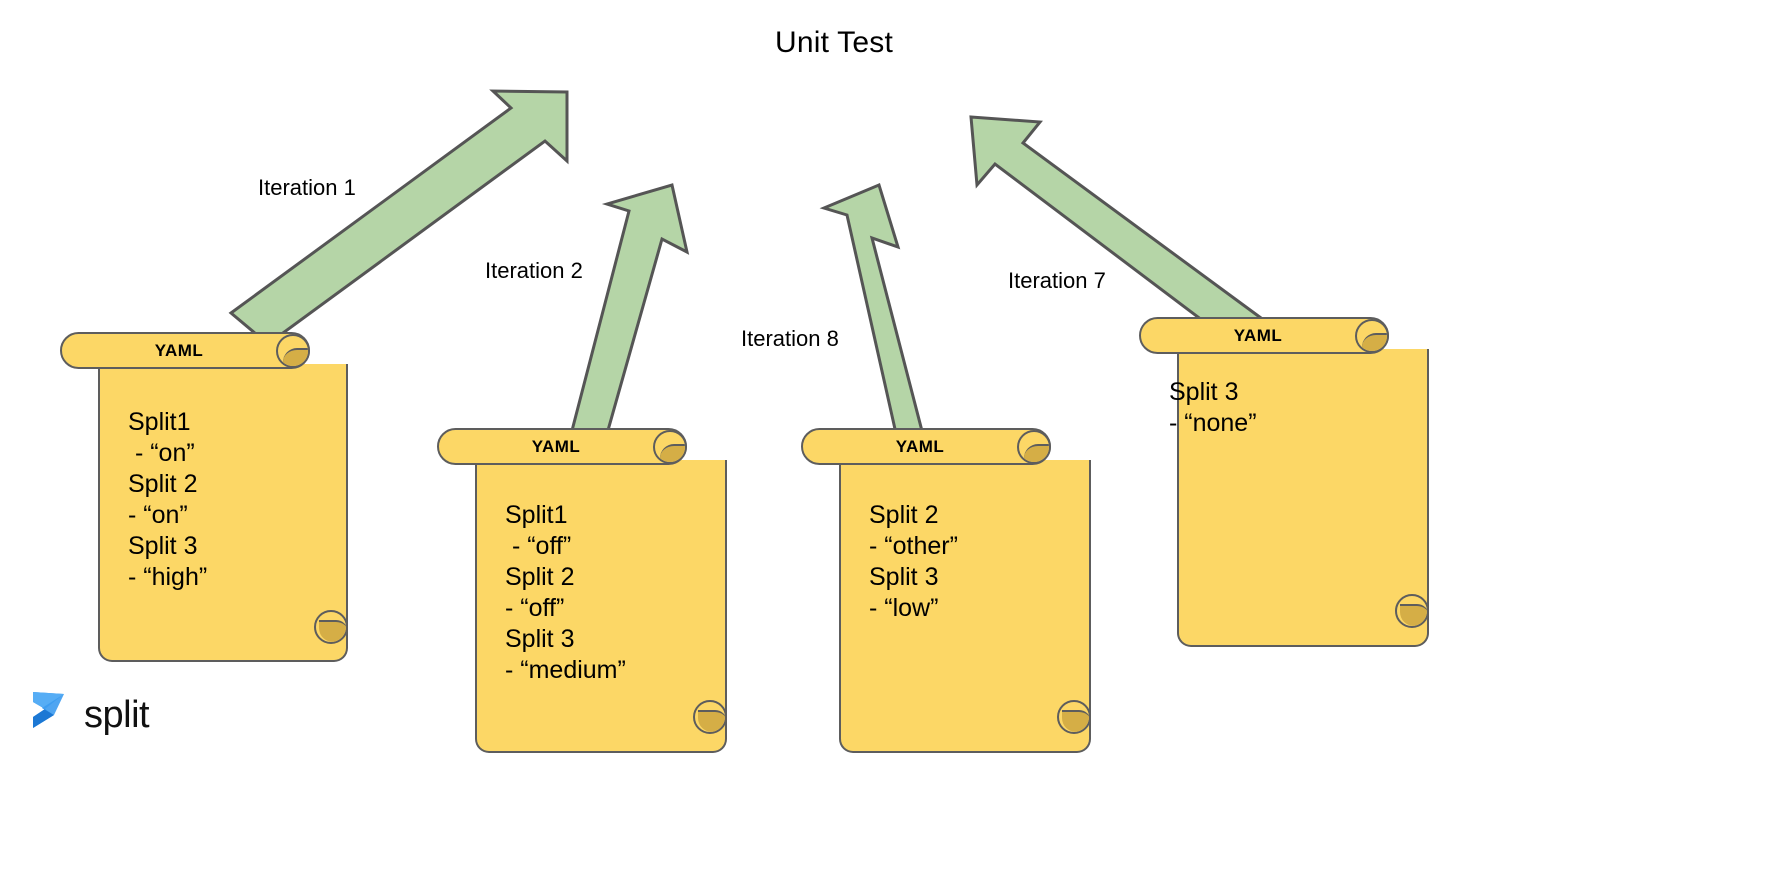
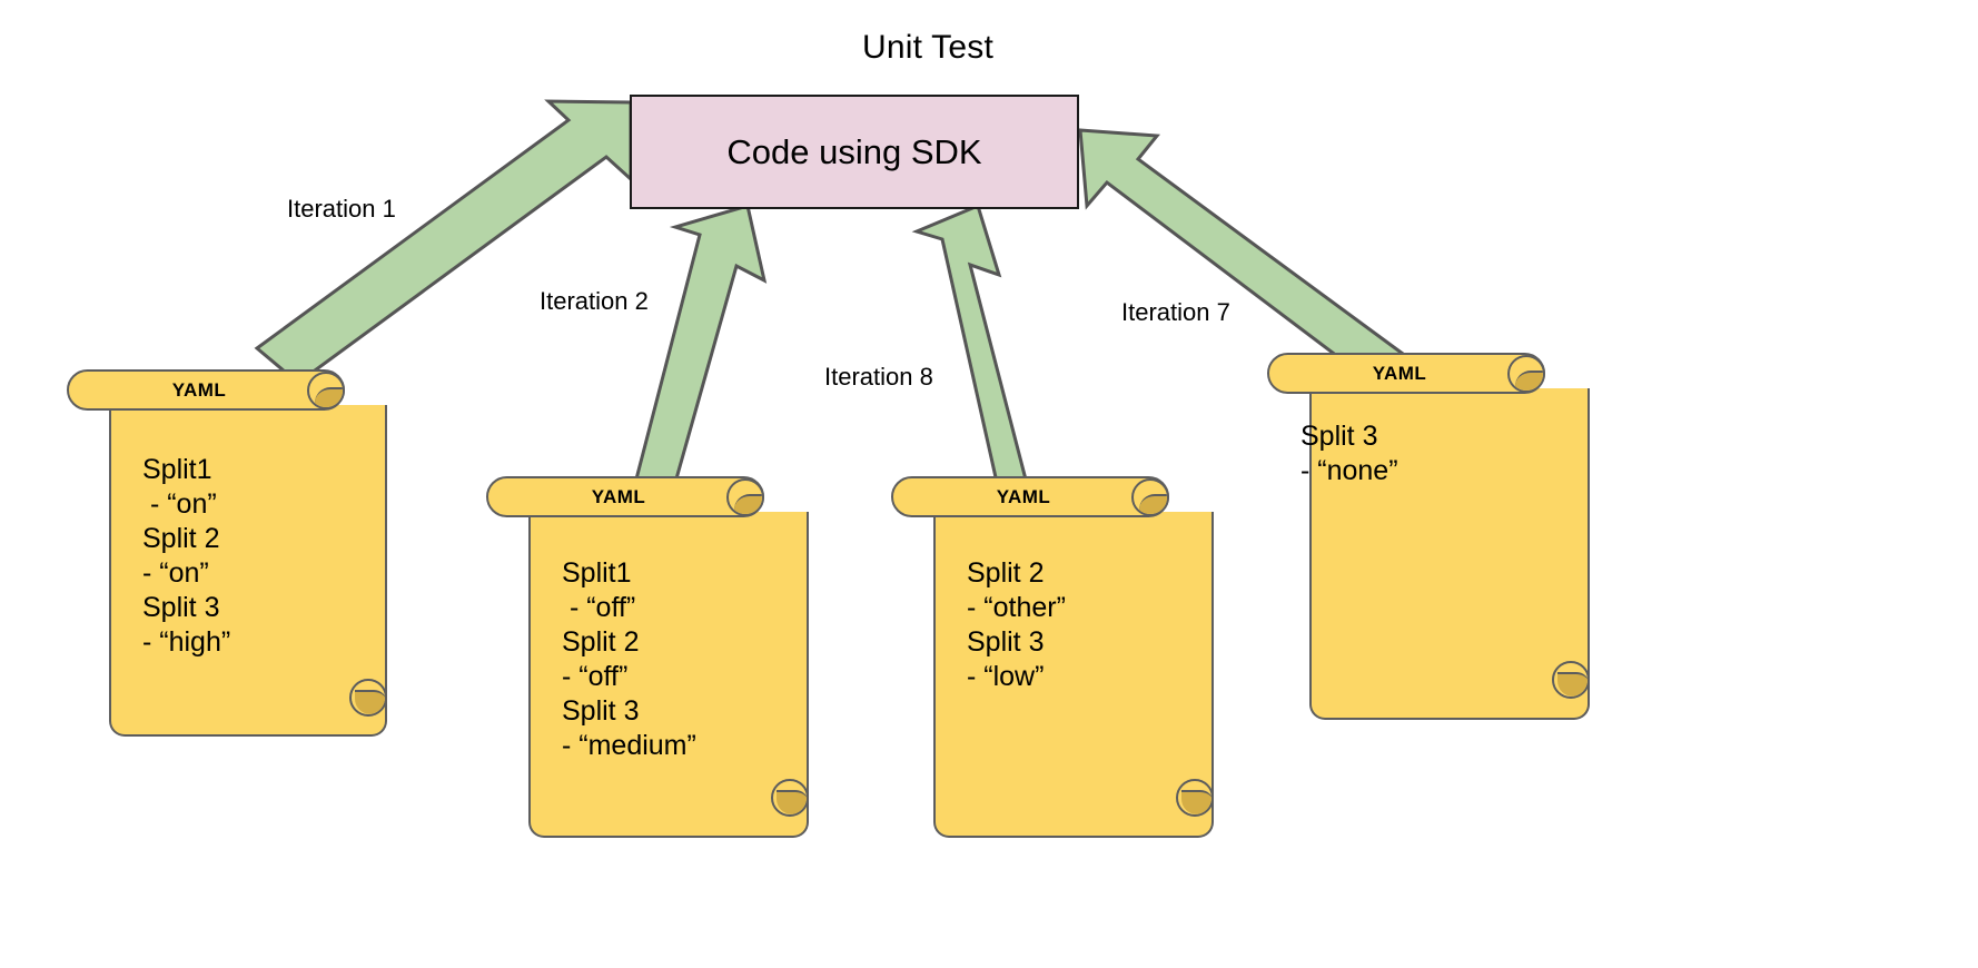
  Unit Test
+ Code using SDK
  Iteration 1
  Iteration 2
  Iteration 8
  Iteration 7
  YAML
  Split1
  - “on”
  Split 2
  - “on”
  Split 3
  - “high”
  YAML
  Split1
  - “off”
  Split 2
  - “off”
  Split 3
  - “medium”
  YAML
  Split 2
  - “other”
  Split 3
  - “low”
  YAML
  Split 3
  - “none”
- split
